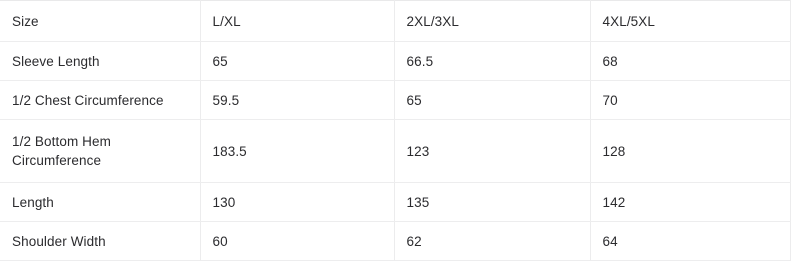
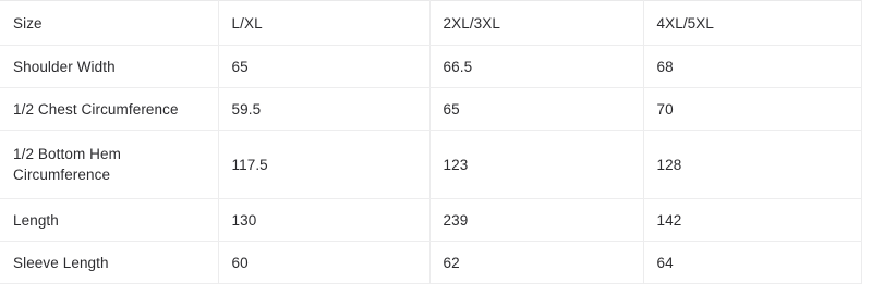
  Size	L/XL	2XL/3XL	4XL/5XL
- Sleeve Length	65	66.5	68
+ Shoulder Width	65	66.5	68
  1/2 Chest Circumference	59.5	65	70
- 1/2 Bottom Hem Circumference	183.5	123	128
+ 1/2 Bottom Hem Circumference	117.5	123	128
- Length	130	135	142
+ Length	130	239	142
- Shoulder Width	60	62	64
+ Sleeve Length	60	62	64
